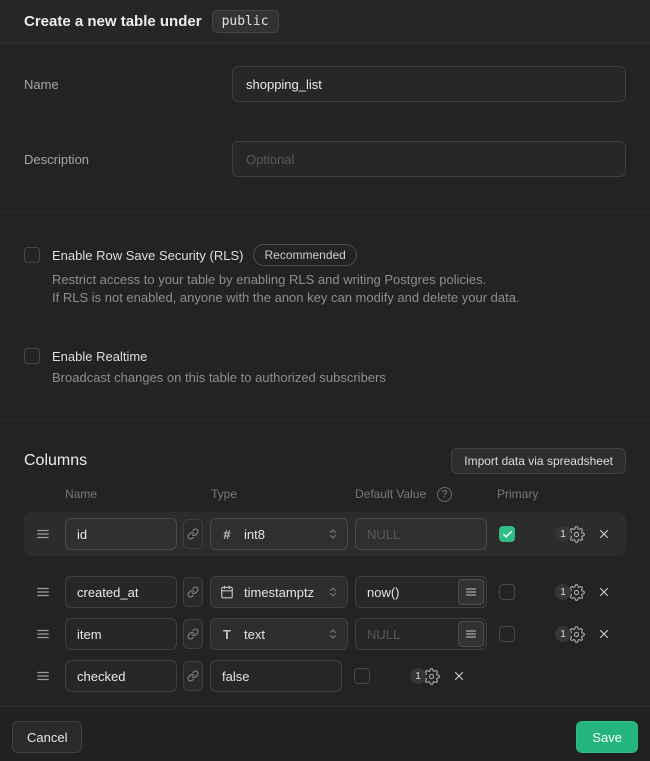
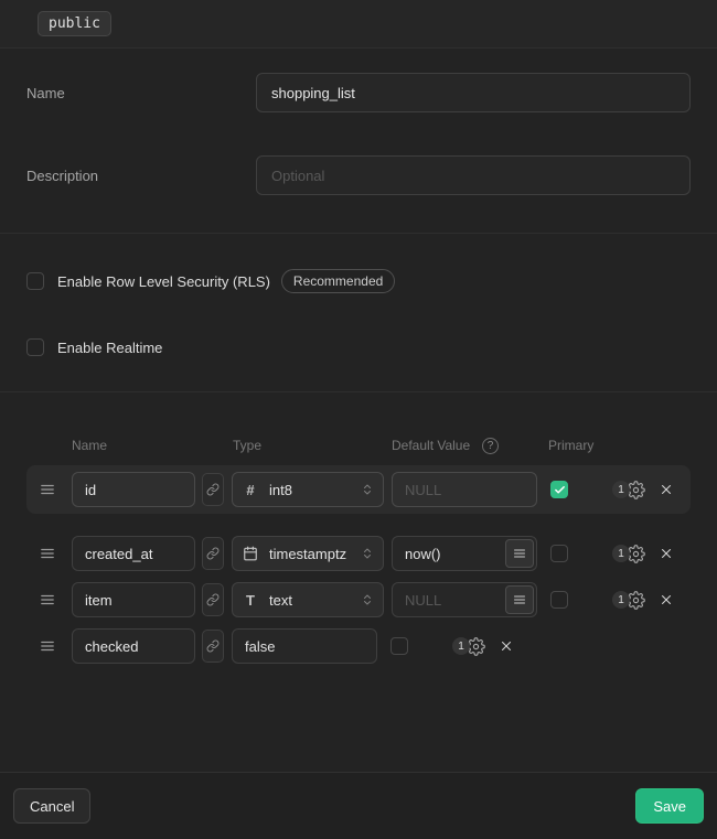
- Create a new table under
  public
  Name
  shopping_list
  Description
  Optional
- Enable Row Save Security (RLS)
+ Enable Row Level Security (RLS)
  Recommended
- Restrict access to your table by enabling RLS and writing Postgres policies.
- If RLS is not enabled, anyone with the anon key can modify and delete your data.
  Enable Realtime
- Broadcast changes on this table to authorized subscribers
- Columns
- Import data via spreadsheet
  Name
  Type
  Default Value
  ?
  Primary
  id
  #
  int8
  NULL
  1
  created_at
  timestamptz
  now()
  1
  item
  T
  text
  NULL
  1
  checked
  false
  1
  Cancel
  Save
